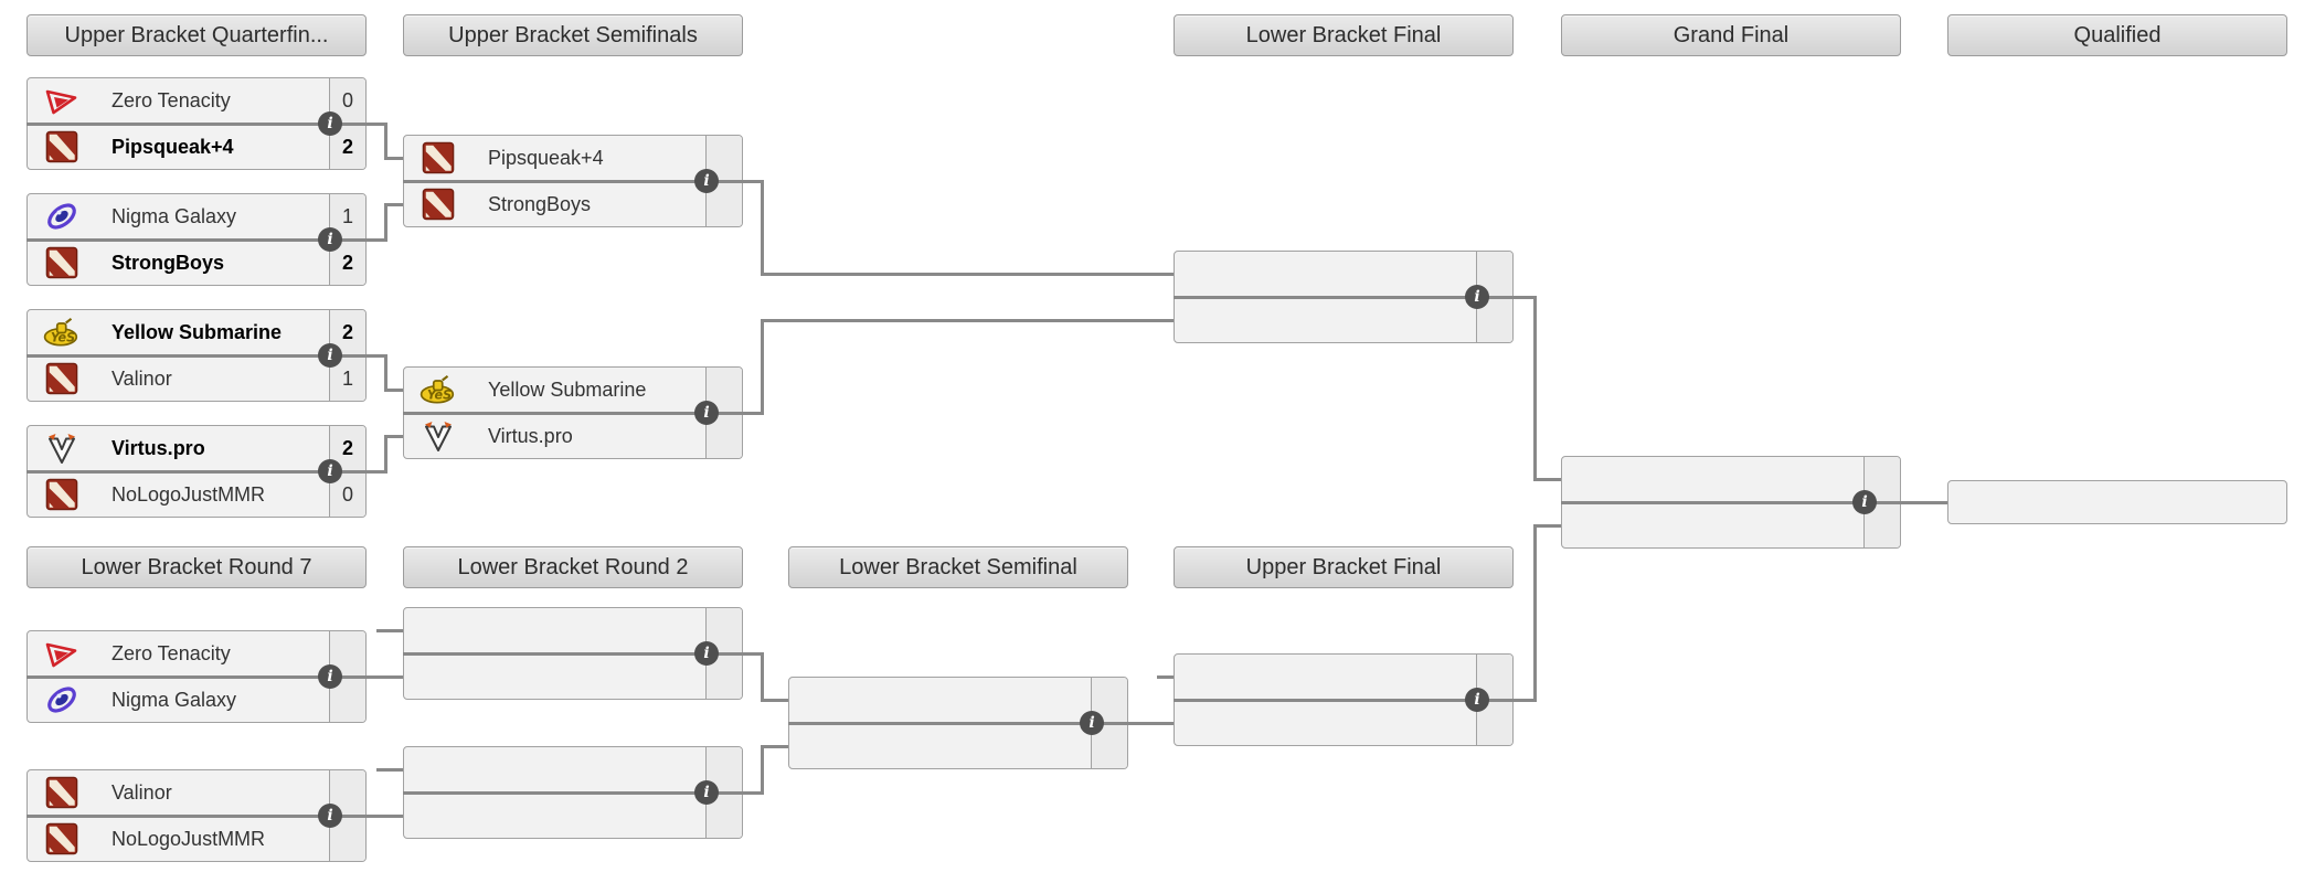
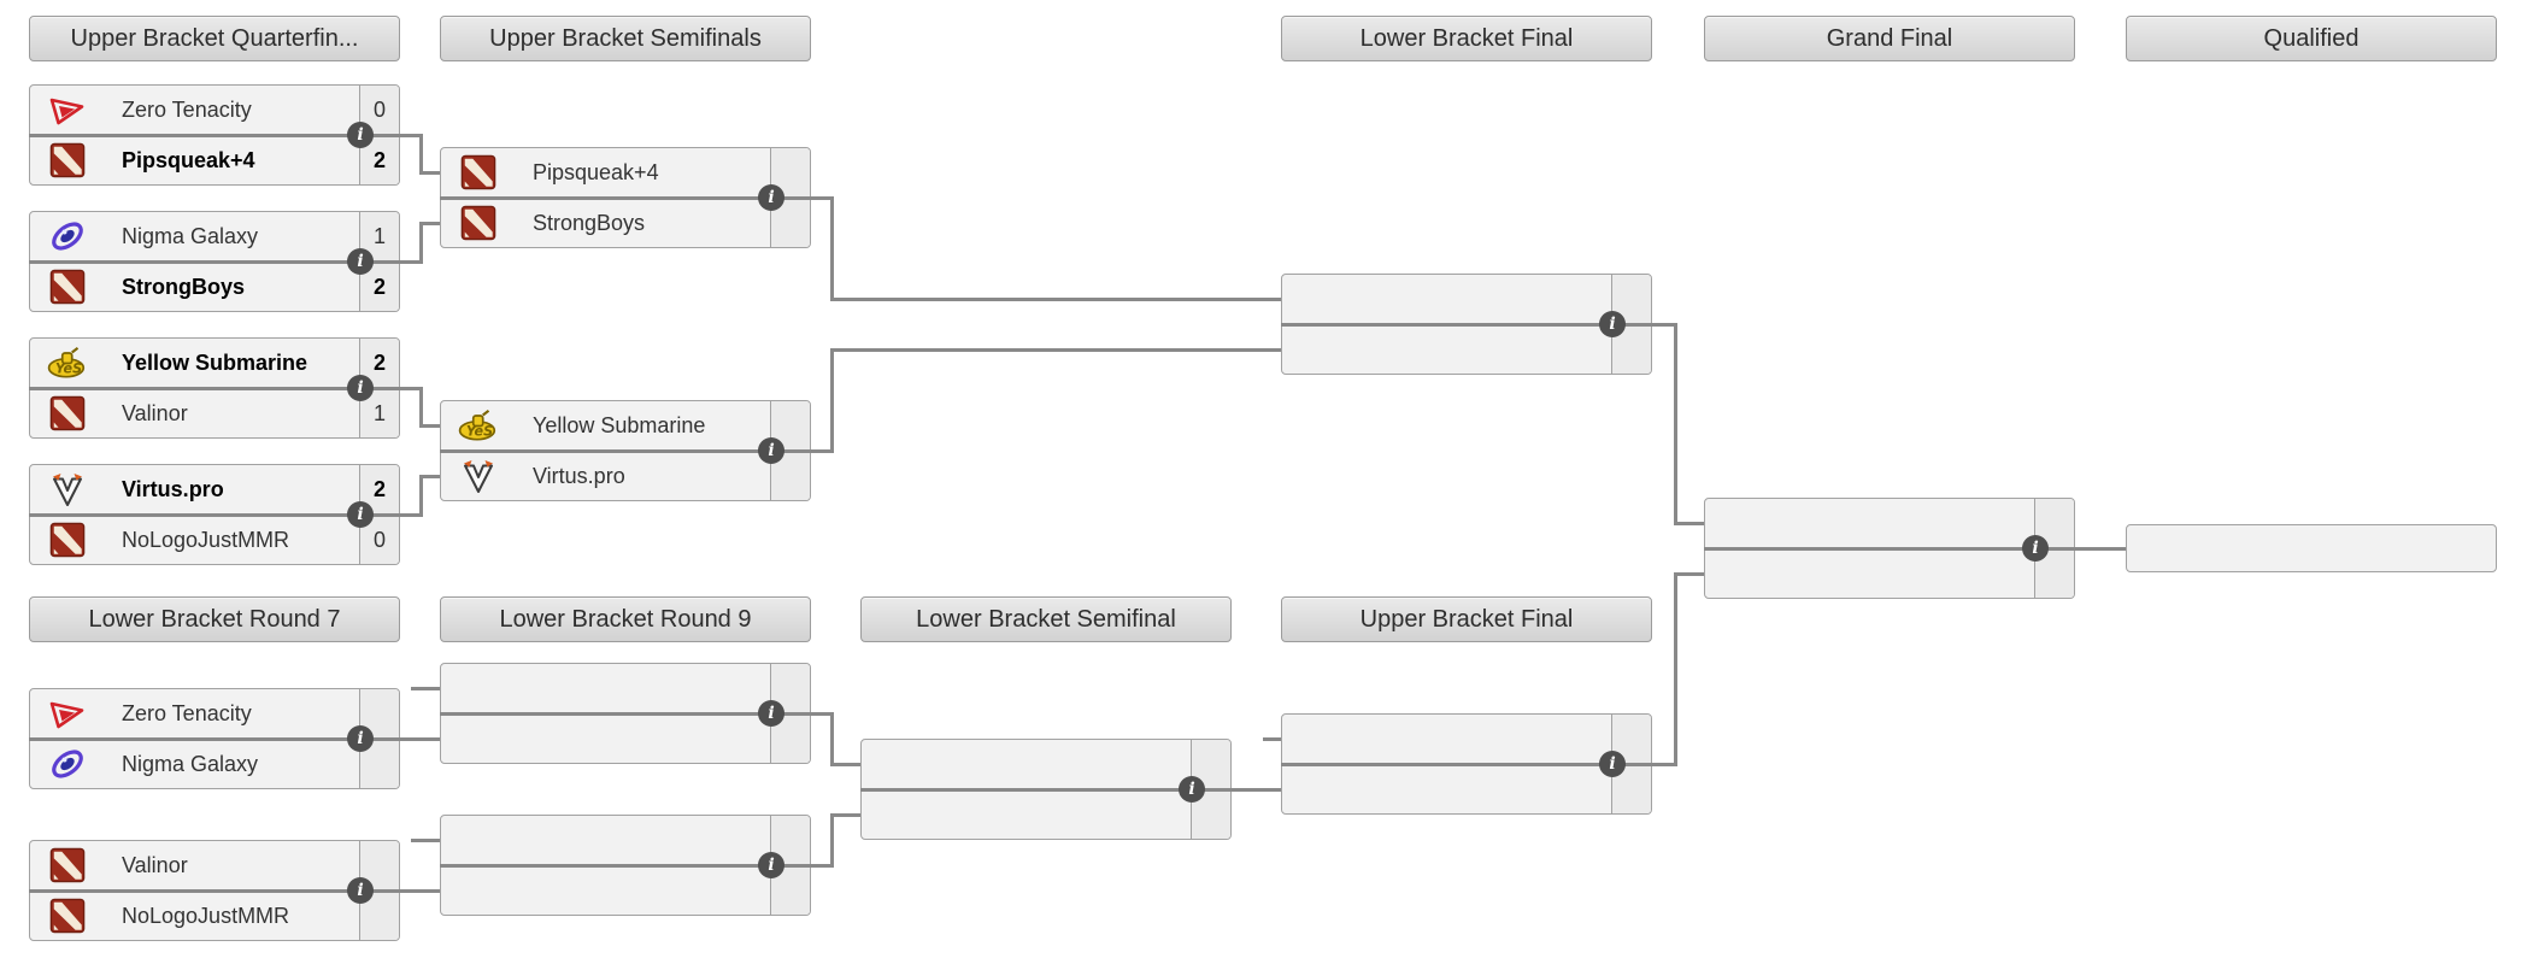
  Upper Bracket Quarterfin...
  Upper Bracket Semifinals
  Lower Bracket Final
  Grand Final
  Qualified
  Lower Bracket Round 7
- Lower Bracket Round 2
+ Lower Bracket Round 9
  Lower Bracket Semifinal
  Upper Bracket Final
  Zero Tenacity
  0
  Pipsqueak+4
  2
  i
  Nigma Galaxy
  1
  StrongBoys
  2
  i
  YeS
  Yellow Submarine
  2
  Valinor
  1
  i
  Virtus.pro
  2
  NoLogoJustMMR
  0
  i
  Pipsqueak+4
  StrongBoys
  i
  YeS
  Yellow Submarine
  Virtus.pro
  i
  i
  i
  Zero Tenacity
  Nigma Galaxy
  i
  Valinor
  NoLogoJustMMR
  i
  i
  i
  i
  i
